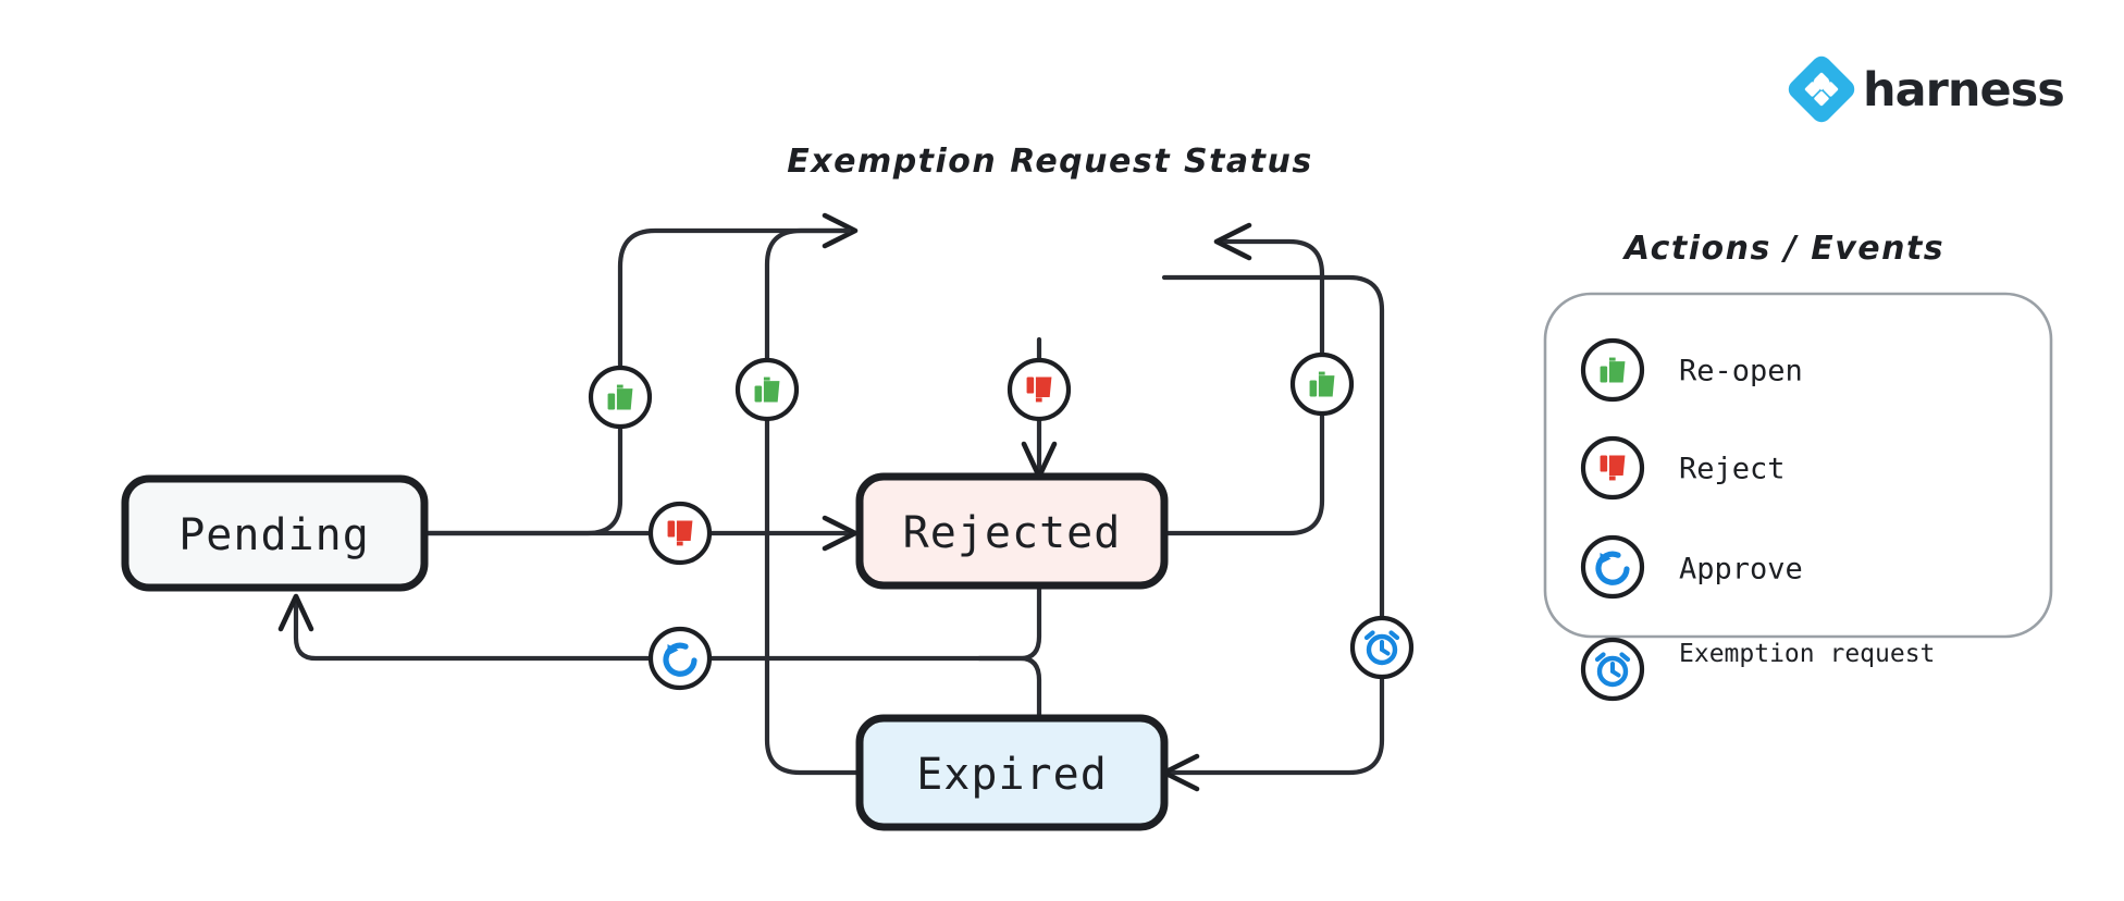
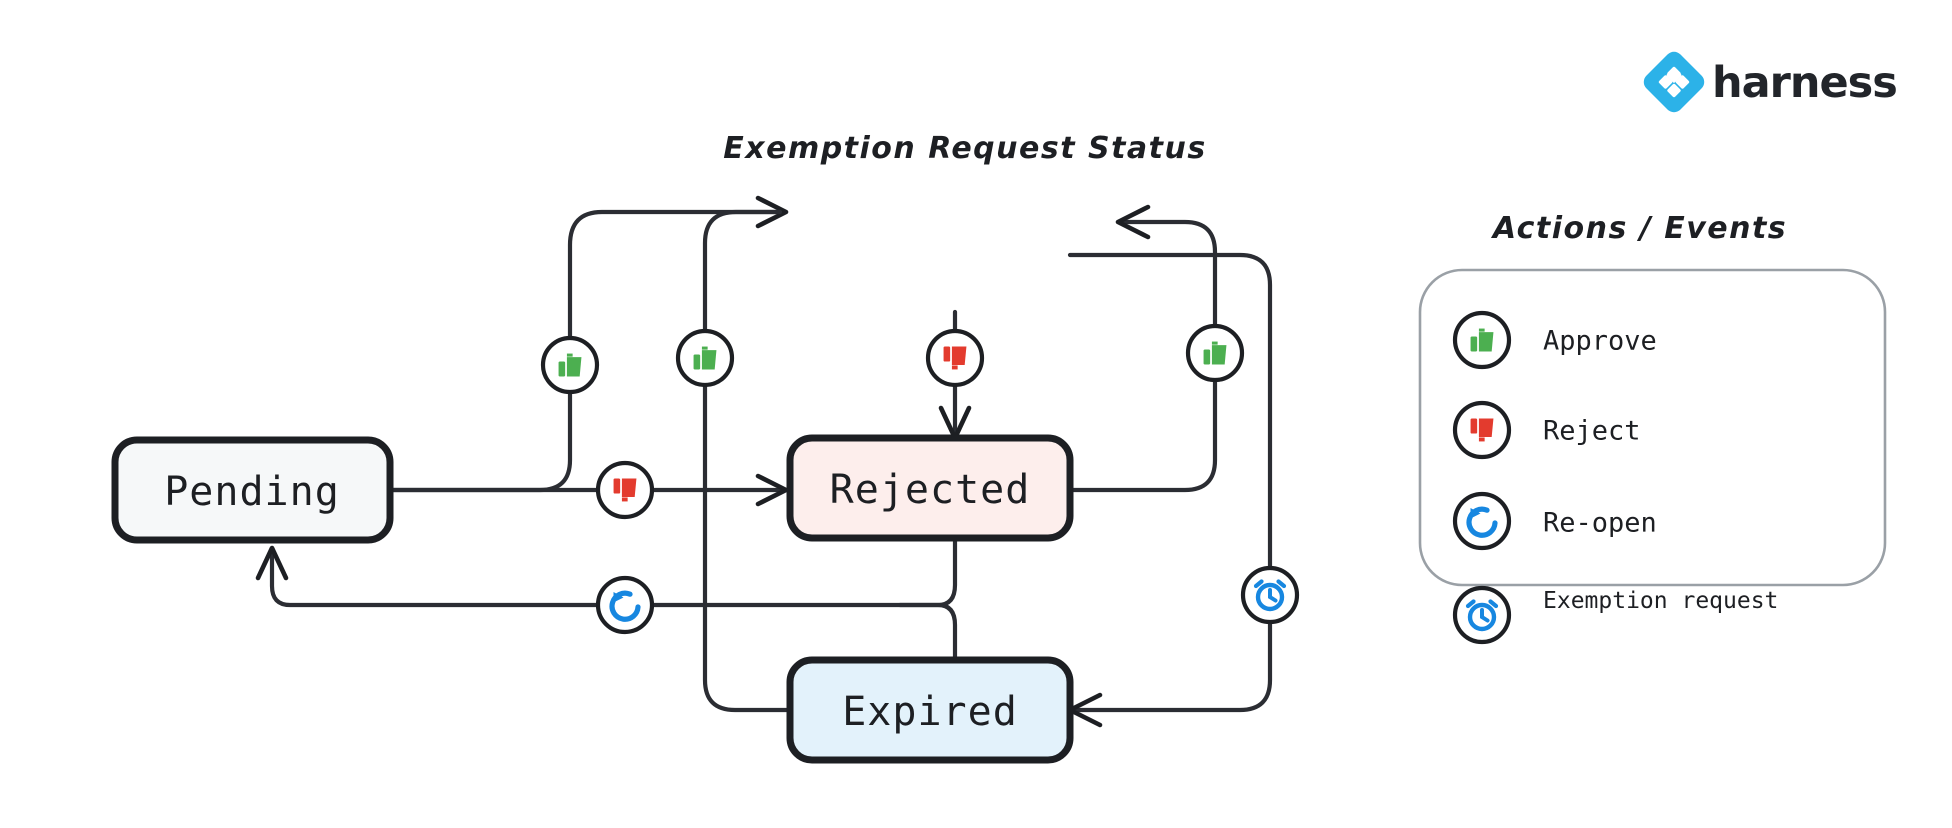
  Pending
  Rejected
  Expired
  Exemption Request Status
  Actions / Events
- Re-open
+ Approve
  Reject
- Approve
+ Re-open
  Exemption request
  harness
